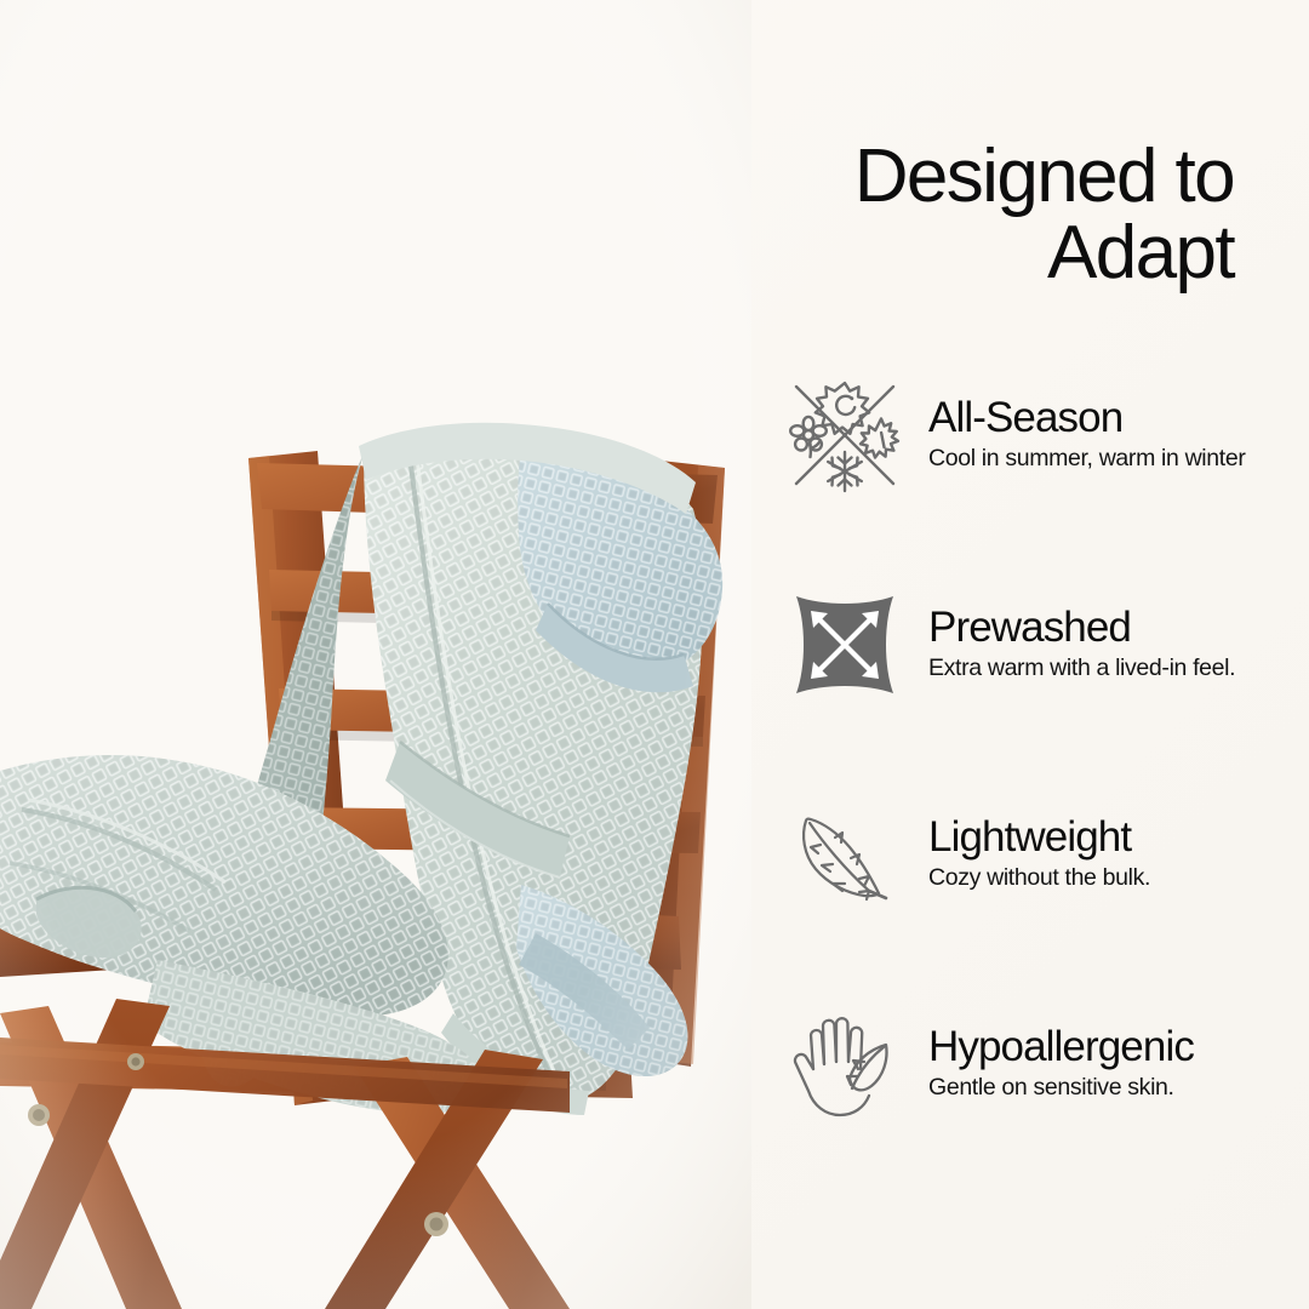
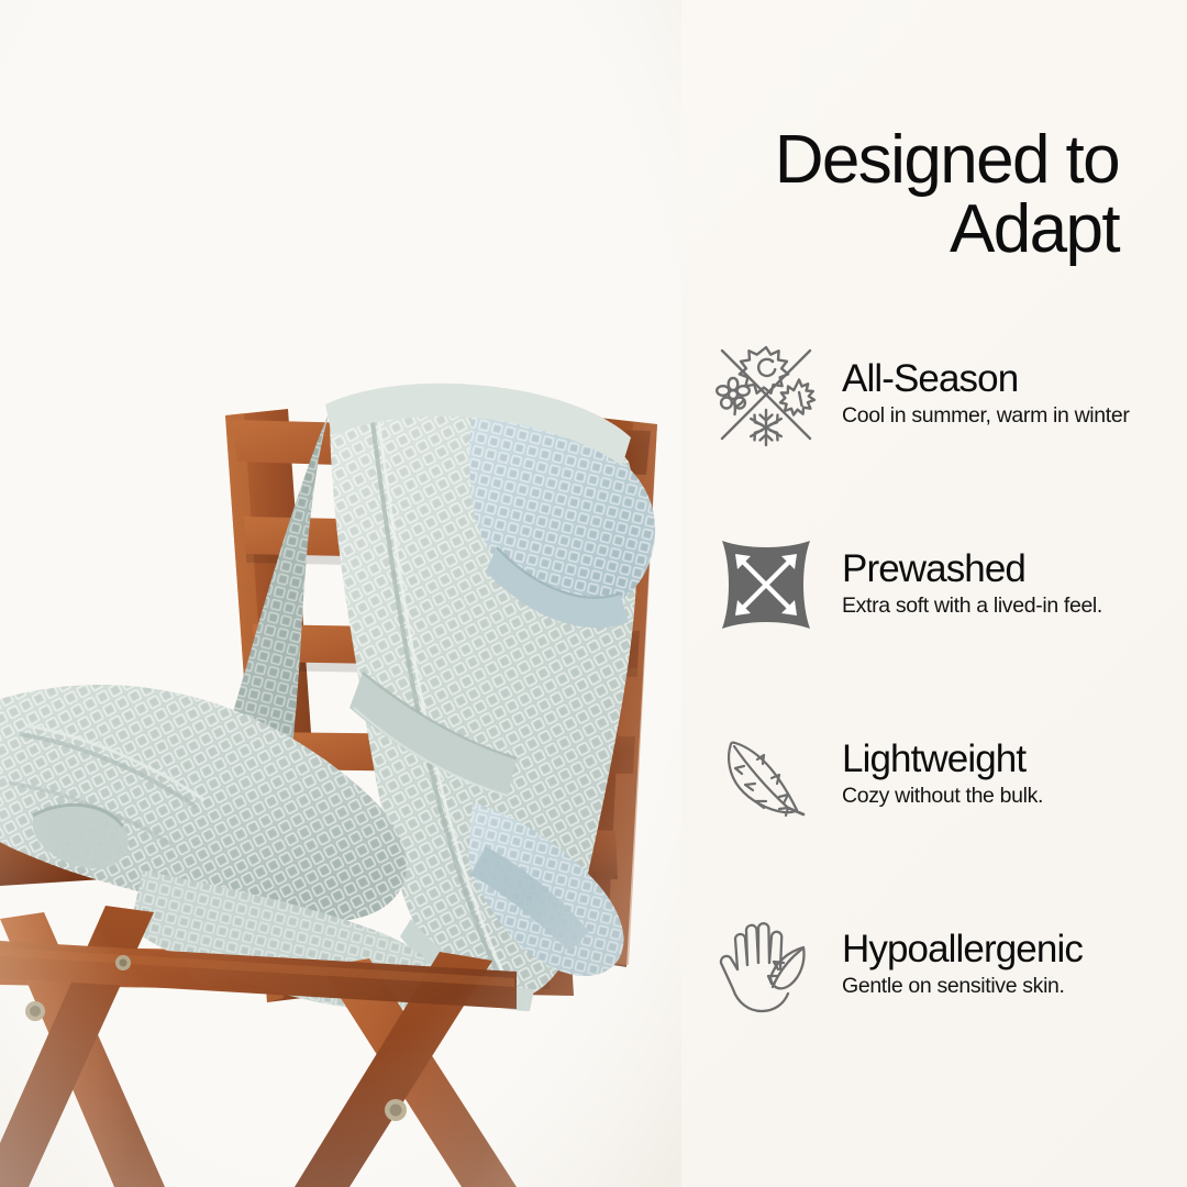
  Designed to
  Adapt
  All-Season
  Cool in summer, warm in winter
  Prewashed
- Extra warm with a lived-in feel.
+ Extra soft with a lived-in feel.
  Lightweight
  Cozy without the bulk.
  Hypoallergenic
  Gentle on sensitive skin.
